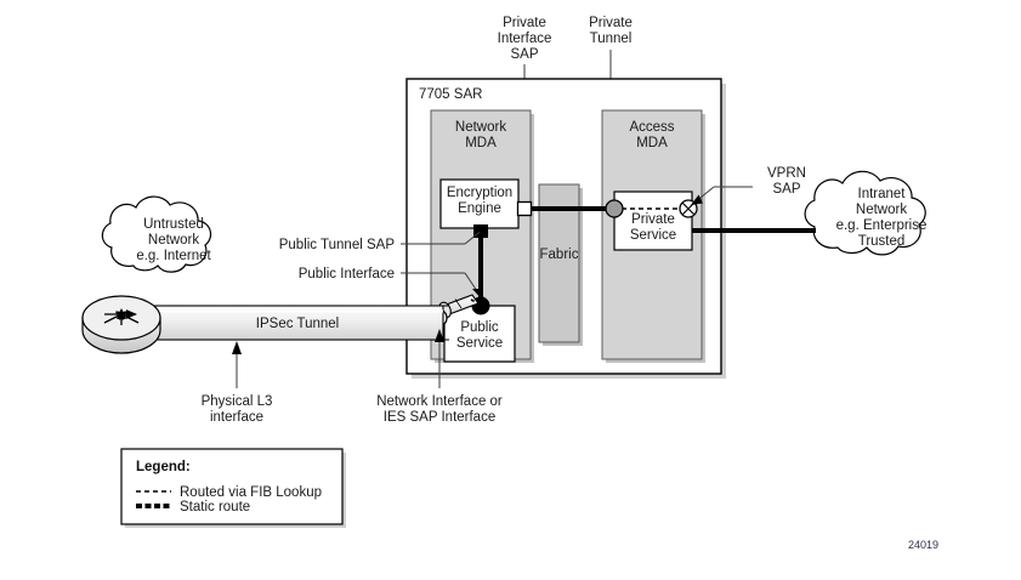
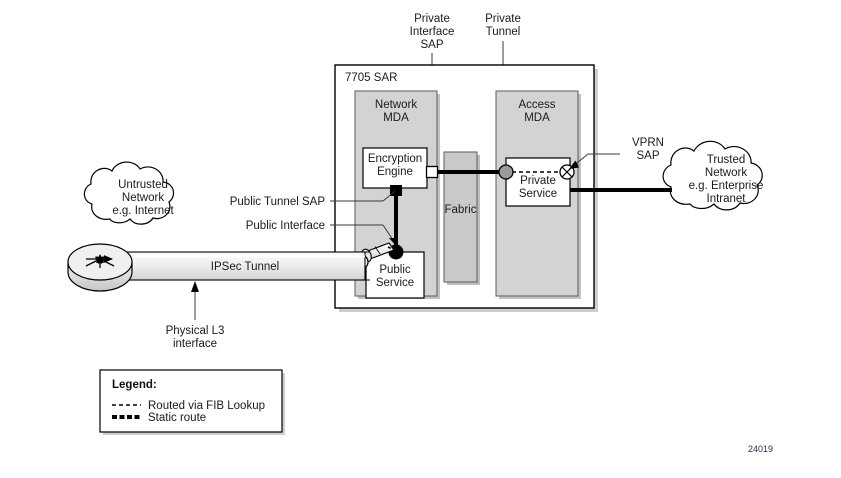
  Private
  Interface
  SAP
  Private
  Tunnel
  7705 SAR
  Network
  MDA
  Access
  MDA
  Fabric
  Encryption
  Engine
  Public
  Service
  Private
  Service
  IPSec Tunnel
  Untrusted
  Network
  e.g. Internet
- Intranet
+ Trusted
  Network
  e.g. Enterprise
- Trusted
+ Intranet
  VPRN
  SAP
  Public Tunnel SAP
  Public Interface
  Physical L3
  interface
- Network Interface or
- IES SAP Interface
  Legend:
  Routed via FIB Lookup
  Static route
  24019
